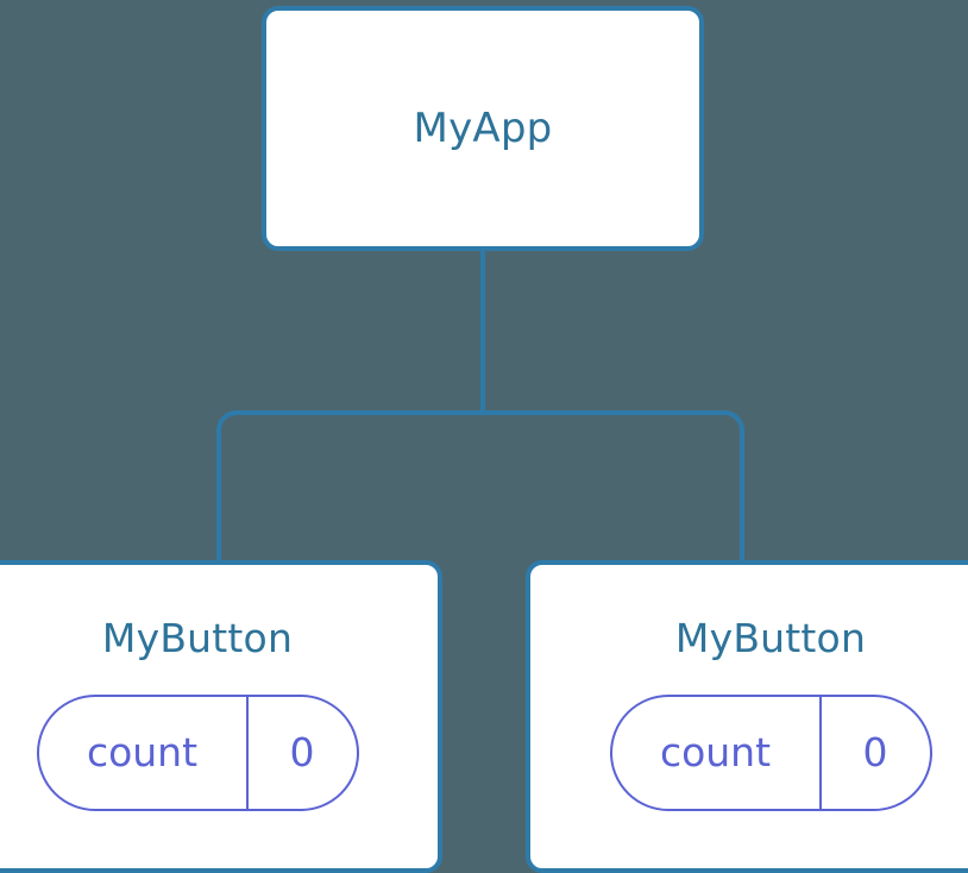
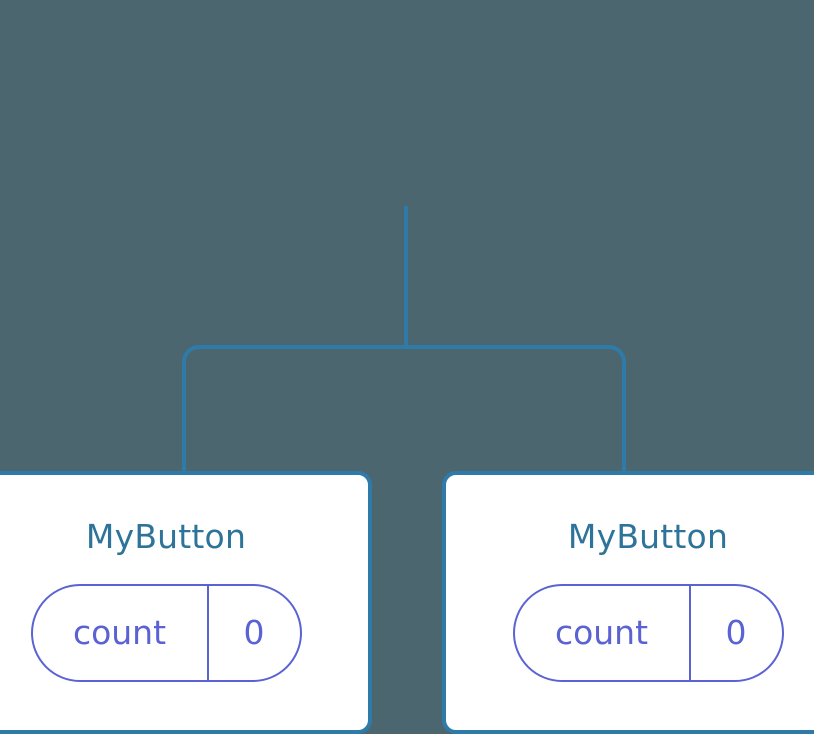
- MyApp
  MyButton
  count
  0
  MyButton
  count
  0
